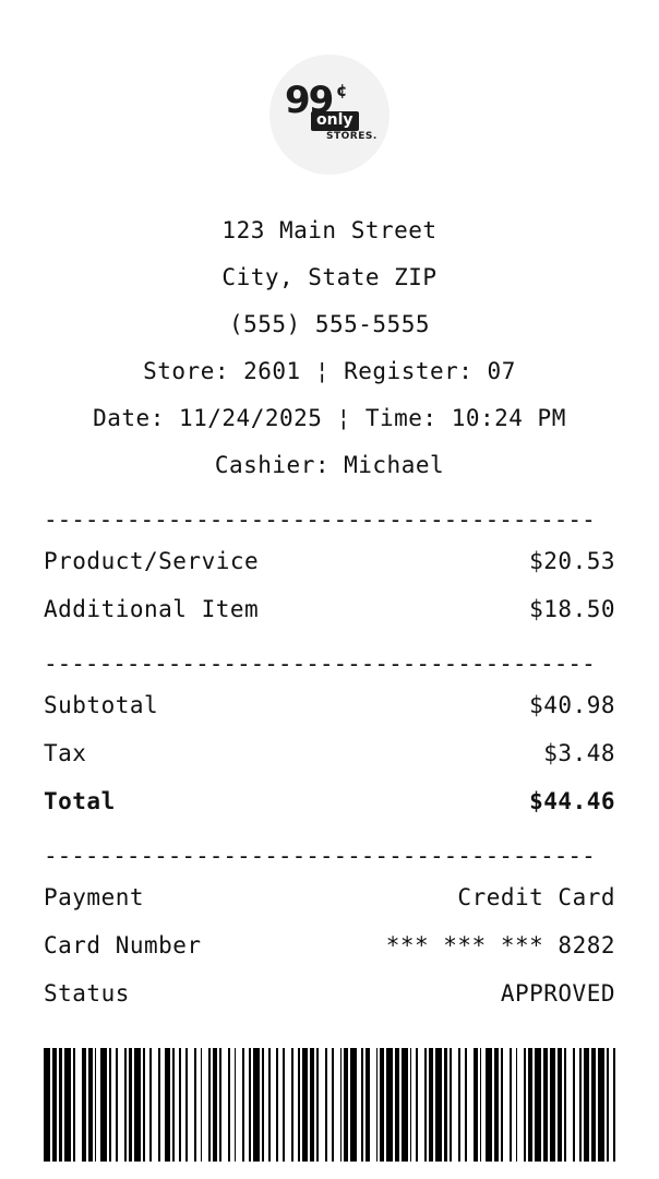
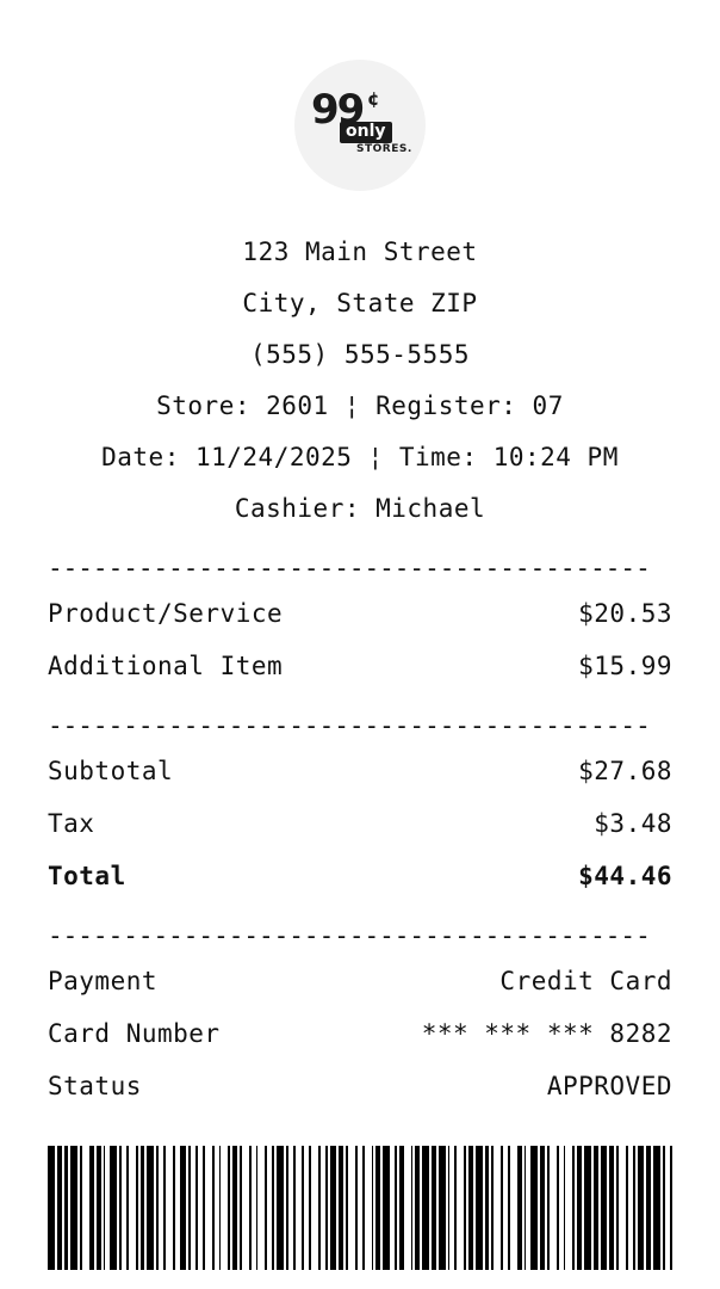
  99
  ¢
  only
  STORES.
  123 Main Street
  City, State ZIP
  (555) 555-5555
  Store: 2601 ¦ Register: 07
  Date: 11/24/2025 ¦ Time: 10:24 PM
  Cashier: Michael
  ----------------------------------------
  Product/Service
  $20.53
  Additional Item
- $18.50
+ $15.99
  ----------------------------------------
  Subtotal
- $40.98
+ $27.68
  Tax
  $3.48
  Total
  $44.46
  ----------------------------------------
  Payment
  Credit Card
  Card Number
  *** *** *** 8282
  Status
  APPROVED
